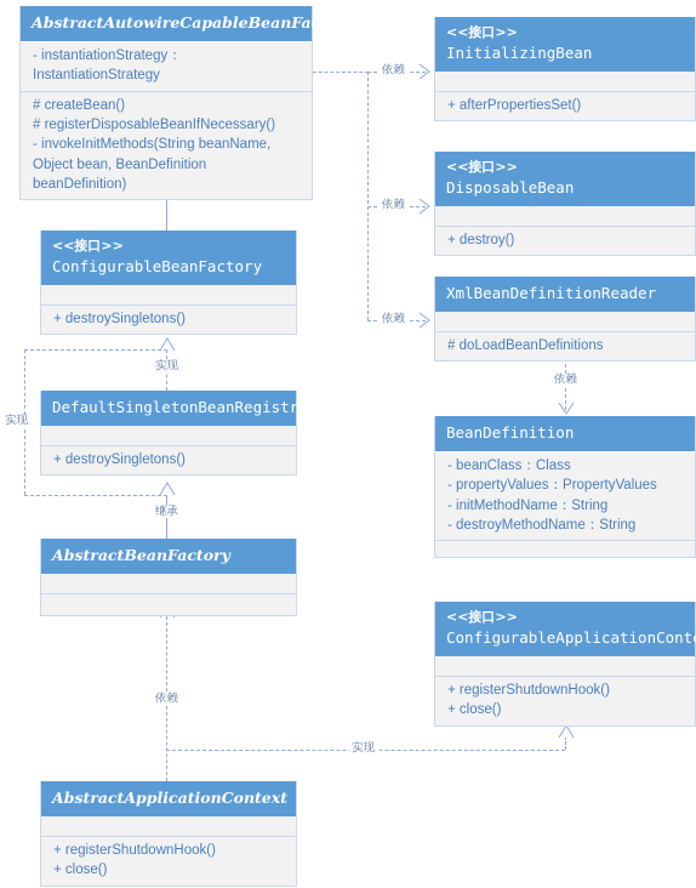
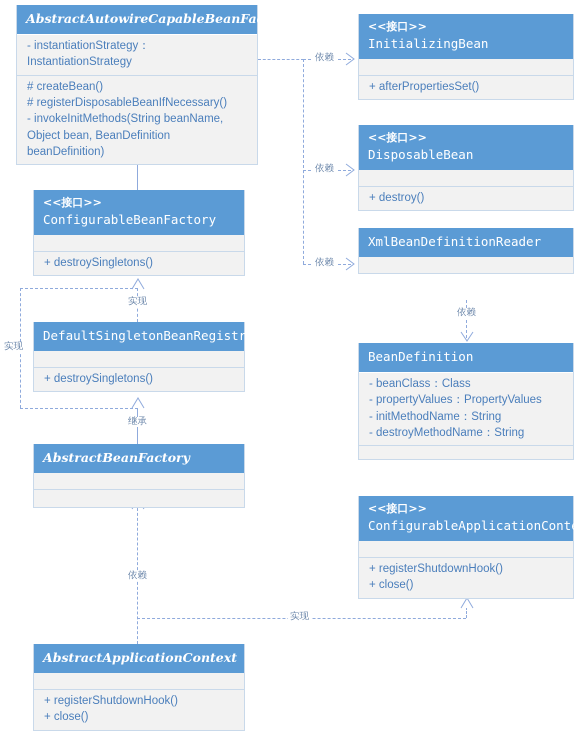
  依赖
  依赖
  依赖
  实现
  实现
  继承
  依赖
  依赖
  实现
  AbstractAutowireCapableBeanFactory
  - instantiationStrategy：InstantiationStrategy
  # createBean()
  # registerDisposableBeanIfNecessary()
  - invokeInitMethods(String beanName, Object bean, BeanDefinition beanDefinition)
  <<接口>>
  ConfigurableBeanFactory
  + destroySingletons()
  DefaultSingletonBeanRegistry
  + destroySingletons()
  AbstractBeanFactory
  AbstractApplicationContext
  + registerShutdownHook()
  + close()
  <<接口>>
  InitializingBean
  + afterPropertiesSet()
  <<接口>>
  DisposableBean
  + destroy()
  XmlBeanDefinitionReader
- # doLoadBeanDefinitions
  BeanDefinition
  - beanClass：Class
  - propertyValues：PropertyValues
  - initMethodName：String
  - destroyMethodName：String
  <<接口>>
  ConfigurableApplicationCont
  + registerShutdownHook()
  + close()
